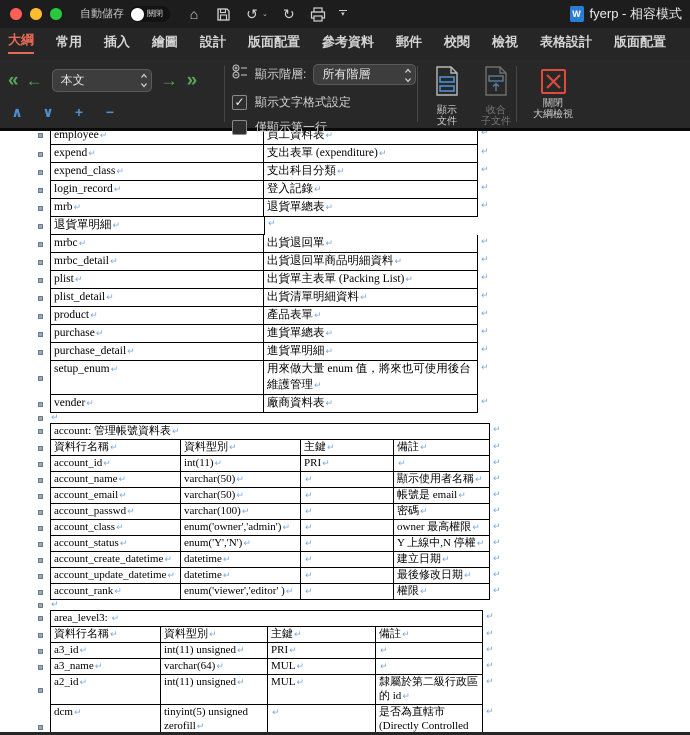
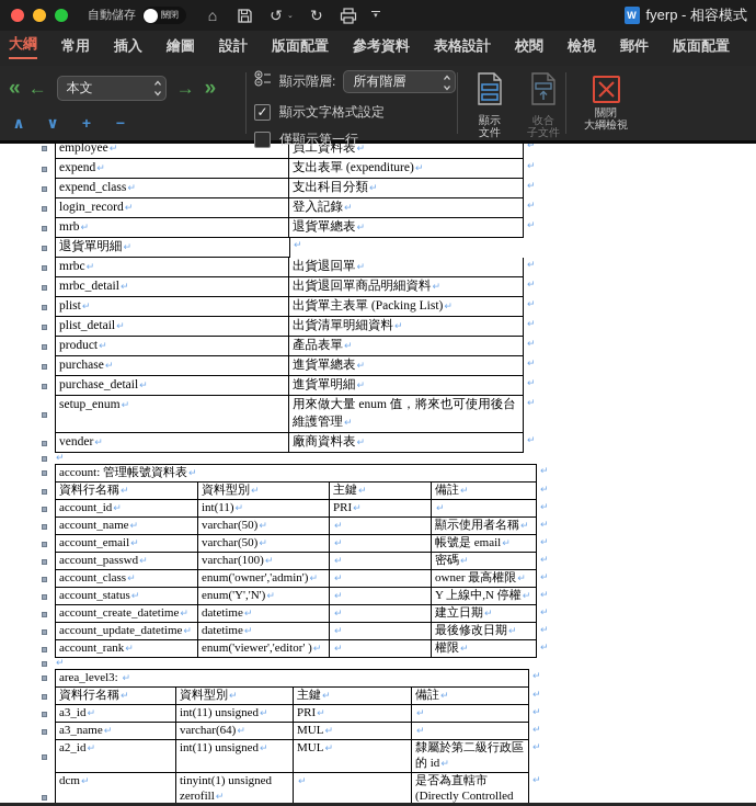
  自動儲存
  關閉
  ⌂
  ↺
  ↻
  W
  fyerp - 相容模式
  大綱
  常用
  插入
  繪圖
  設計
  版面配置
  參考資料
- 郵件
+ 表格設計
  校閱
  檢視
- 表格設計
+ 郵件
  版面配置
  «
  ←
  本文
  →
  »
  ∧
  ∨
  +
  −
  顯示階層:
  所有階層
  ✓
  顯示文字格式設定
  僅顯示第一行
  顯示
  文件
  收合
  子文件
  關閉
  大綱檢視
  employee↵
  員工資料表↵
  ↵
  expend↵
  支出表單 (expenditure)↵
  ↵
  expend_class↵
  支出科目分類↵
  ↵
  login_record↵
  登入記錄↵
  ↵
  mrb↵
  退貨單總表↵
  ↵
  退貨單明細↵
  ↵
  mrbc↵
  出貨退回單↵
  ↵
  mrbc_detail↵
  出貨退回單商品明細資料↵
  ↵
  plist↵
  出貨單主表單 (Packing List)↵
  ↵
  plist_detail↵
  出貨清單明細資料↵
  ↵
  product↵
  產品表單↵
  ↵
  purchase↵
  進貨單總表↵
  ↵
  purchase_detail↵
  進貨單明細↵
  ↵
  setup_enum↵
  用來做大量 enum 值，將來也可使用後台維護管理↵
  ↵
  vender↵
  廠商資料表↵
  ↵
  ↵
  account: 管理帳號資料表↵
  ↵
  資料行名稱↵
  資料型別↵
  主鍵↵
  備註↵
  ↵
  account_id↵
  int(11)↵
  PRI↵
  ↵
  ↵
  account_name↵
  varchar(50)↵
  ↵
  顯示使用者名稱↵
  ↵
  account_email↵
  varchar(50)↵
  ↵
  帳號是 email↵
  ↵
  account_passwd↵
  varchar(100)↵
  ↵
  密碼↵
  ↵
  account_class↵
  enum('owner','admin')↵
  ↵
  owner 最高權限↵
  ↵
  account_status↵
  enum('Y','N')↵
  ↵
  Y 上線中,N 停權↵
  ↵
  account_create_datetime↵
  datetime↵
  ↵
  建立日期↵
  ↵
  account_update_datetime↵
  datetime↵
  ↵
  最後修改日期↵
  ↵
  account_rank↵
  enum('viewer','editor' )↵
  ↵
  權限↵
  ↵
  ↵
  area_level3: ↵
  ↵
  資料行名稱↵
  資料型別↵
  主鍵↵
  備註↵
  ↵
  a3_id↵
  int(11) unsigned↵
  PRI↵
  ↵
  ↵
  a3_name↵
  varchar(64)↵
  MUL↵
  ↵
  ↵
  a2_id↵
  int(11) unsigned↵
  MUL↵
  隸屬於第二級行政區的 id↵
  ↵
  dcm↵
- tinyint(5) unsigned zerofill↵
+ tinyint(1) unsigned zerofill↵
  ↵
  ↵
